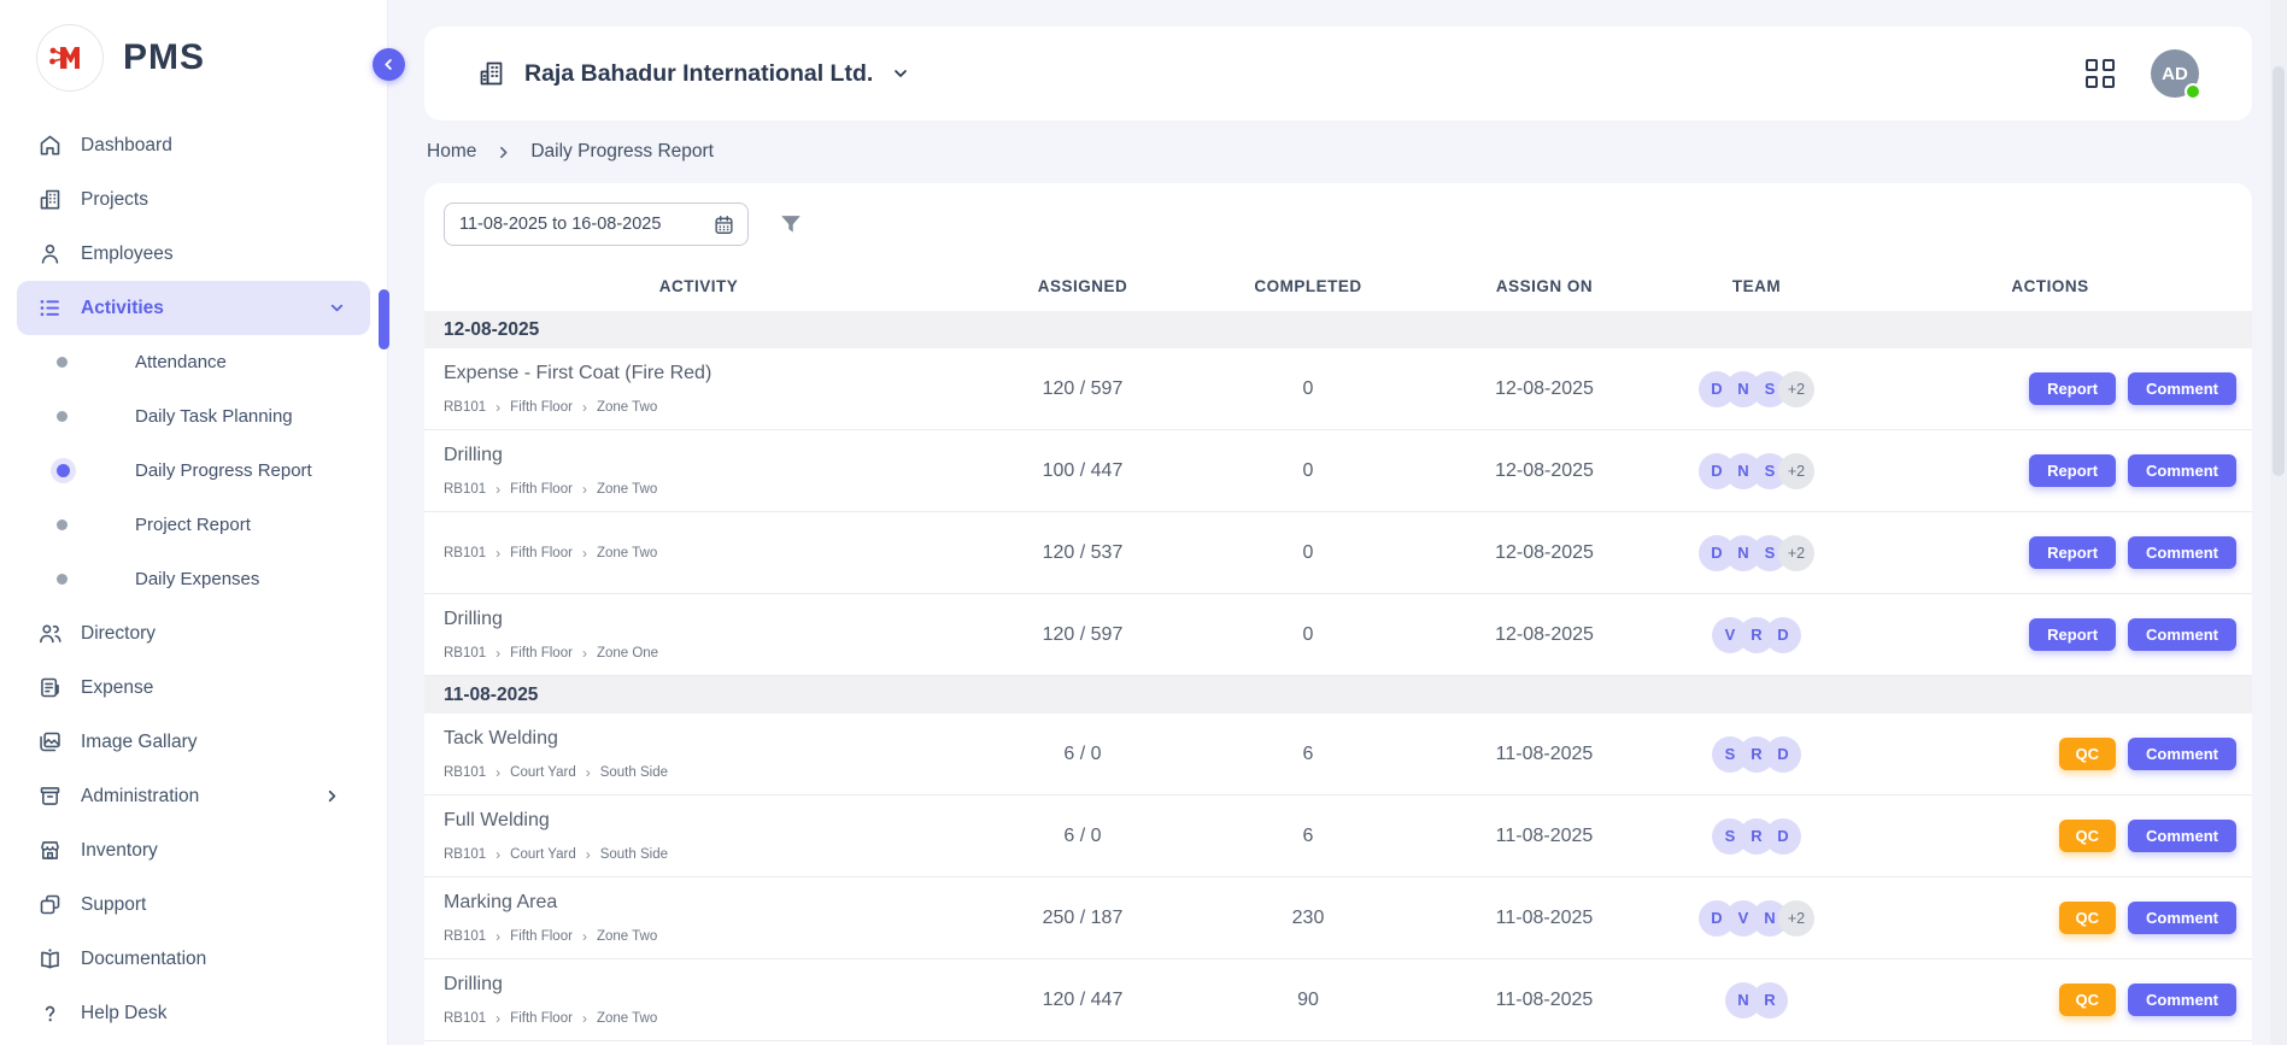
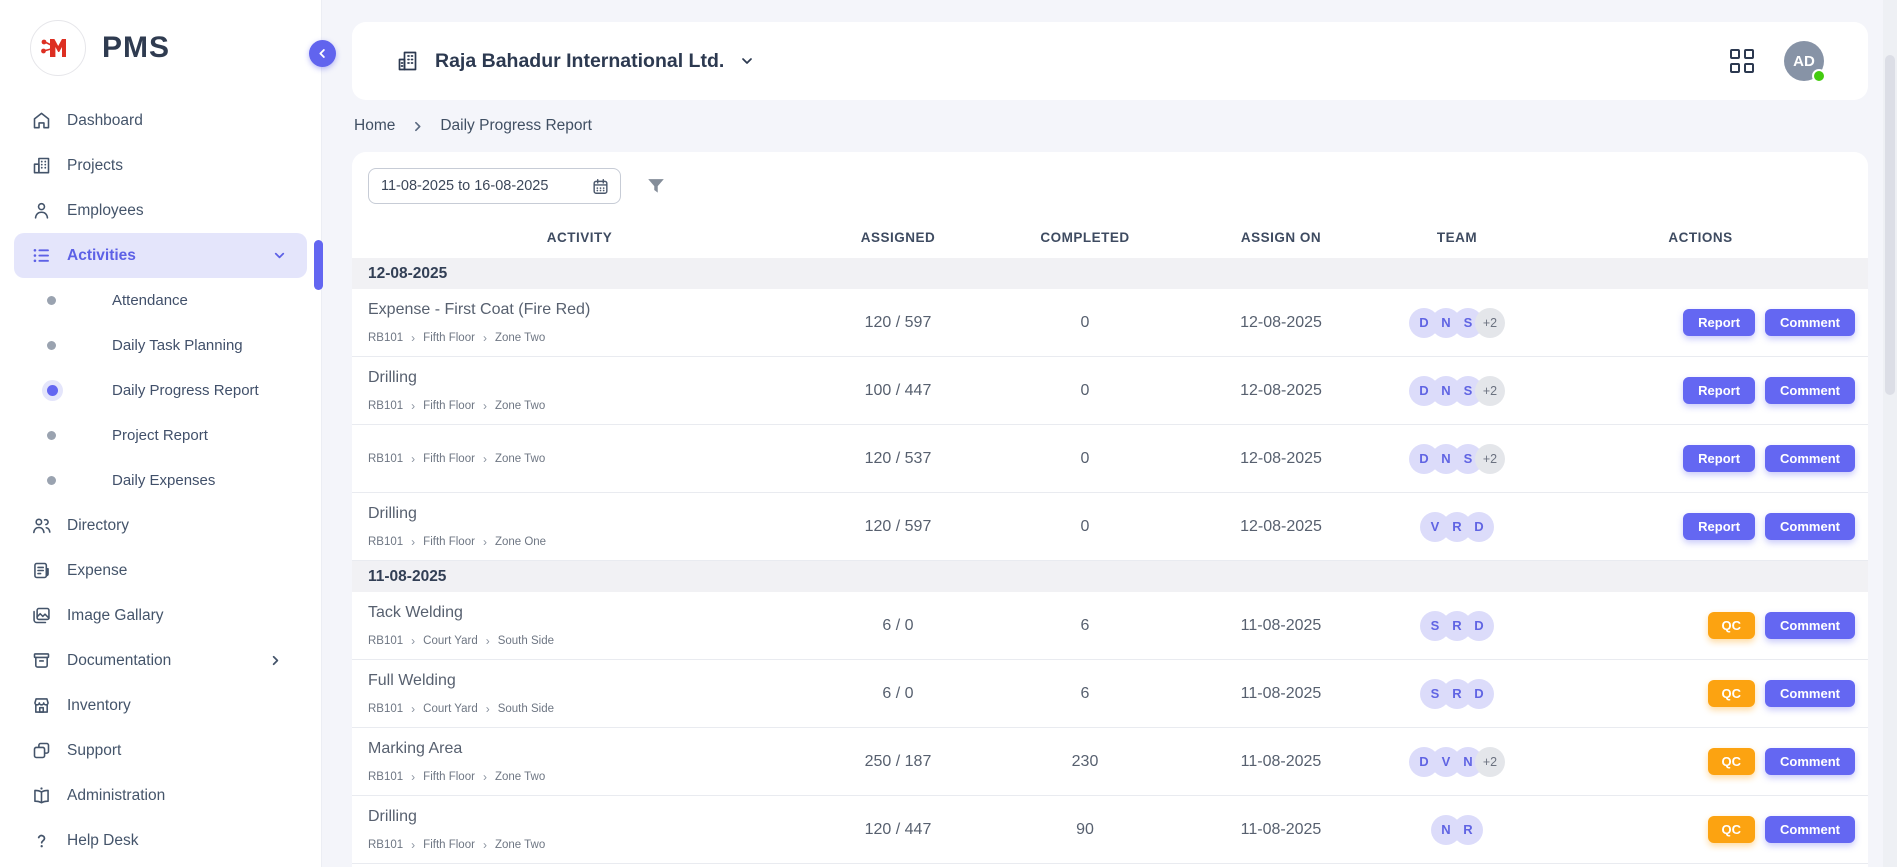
  PMS
  Dashboard
  Projects
  Employees
  Activities
  Attendance
  Daily Task Planning
  Daily Progress Report
  Project Report
  Daily Expenses
  Directory
  Expense
  Image Gallary
- Administration
+ Documentation
  Inventory
  Support
- Documentation
+ Administration
  Help Desk
  Raja Bahadur International Ltd.
  AD
  Home
  Daily Progress Report
  11-08-2025 to 16-08-2025
  ACTIVITY
  ASSIGNED
  COMPLETED
  ASSIGN ON
  TEAM
  ACTIONS
  12-08-2025
  Expense - First Coat (Fire Red)
  RB101
  ›
  Fifth Floor
  ›
  Zone Two
  120 / 597
  0
  12-08-2025
  D
  N
  S
  +2
  Report
  Comment
  Drilling
  RB101
  ›
  Fifth Floor
  ›
  Zone Two
  100 / 447
  0
  12-08-2025
  D
  N
  S
  +2
  Report
  Comment
  RB101
  ›
  Fifth Floor
  ›
  Zone Two
  120 / 537
  0
  12-08-2025
  D
  N
  S
  +2
  Report
  Comment
  Drilling
  RB101
  ›
  Fifth Floor
  ›
  Zone One
  120 / 597
  0
  12-08-2025
  V
  R
  D
  Report
  Comment
  11-08-2025
  Tack Welding
  RB101
  ›
  Court Yard
  ›
  South Side
  6 / 0
  6
  11-08-2025
  S
  R
  D
  QC
  Comment
  Full Welding
  RB101
  ›
  Court Yard
  ›
  South Side
  6 / 0
  6
  11-08-2025
  S
  R
  D
  QC
  Comment
  Marking Area
  RB101
  ›
  Fifth Floor
  ›
  Zone Two
  250 / 187
  230
  11-08-2025
  D
  V
  N
  +2
  QC
  Comment
  Drilling
  RB101
  ›
  Fifth Floor
  ›
  Zone Two
  120 / 447
  90
  11-08-2025
  N
  R
  QC
  Comment
